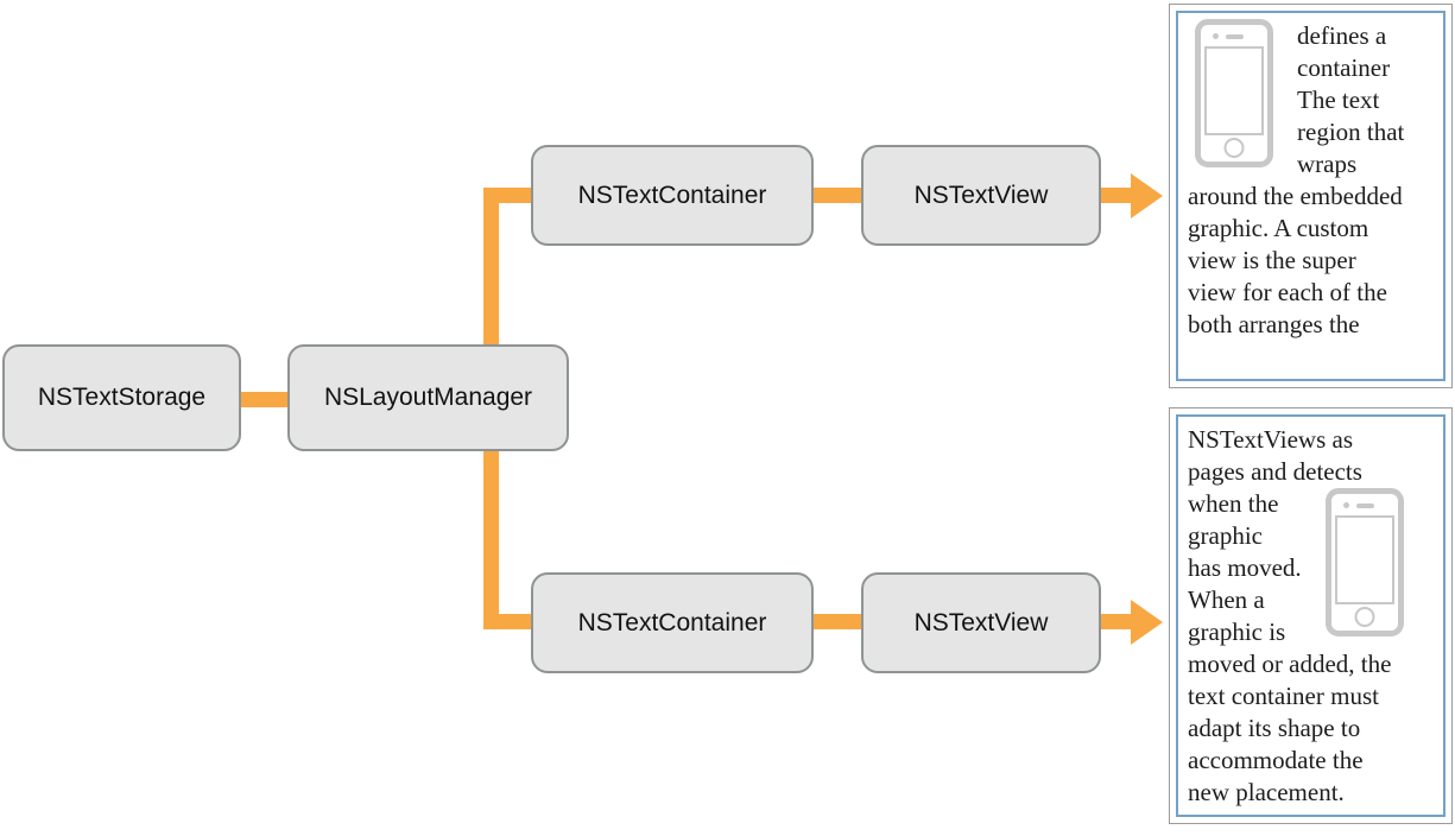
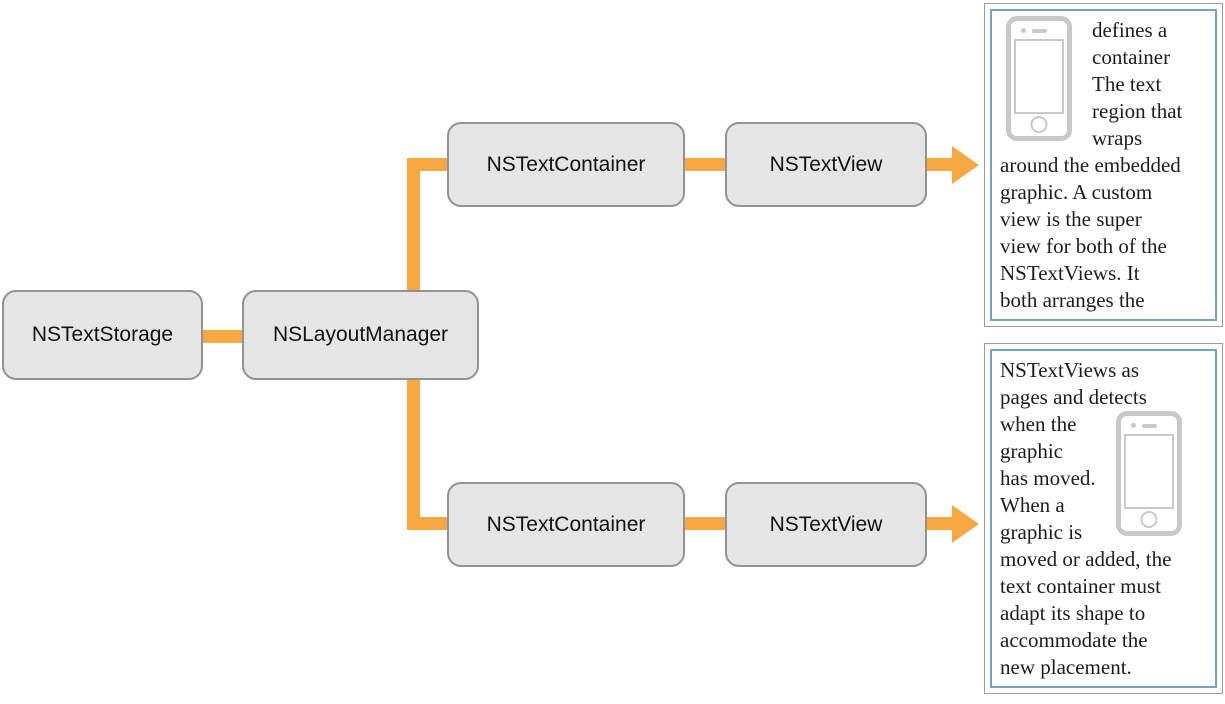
  NSTextStorage
  NSLayoutManager
  NSTextContainer
  NSTextView
  NSTextContainer
  NSTextView
  defines a
  container
  The text
  region that
  wraps
  around the embedded
  graphic. A custom
  view is the super
- view for each of the
+ view for both of the
+ NSTextViews. It
  both arranges the
  NSTextViews as
  pages and detects
  when the
  graphic
  has moved.
  When a
  graphic is
  moved or added, the
  text container must
  adapt its shape to
  accommodate the
  new placement.
